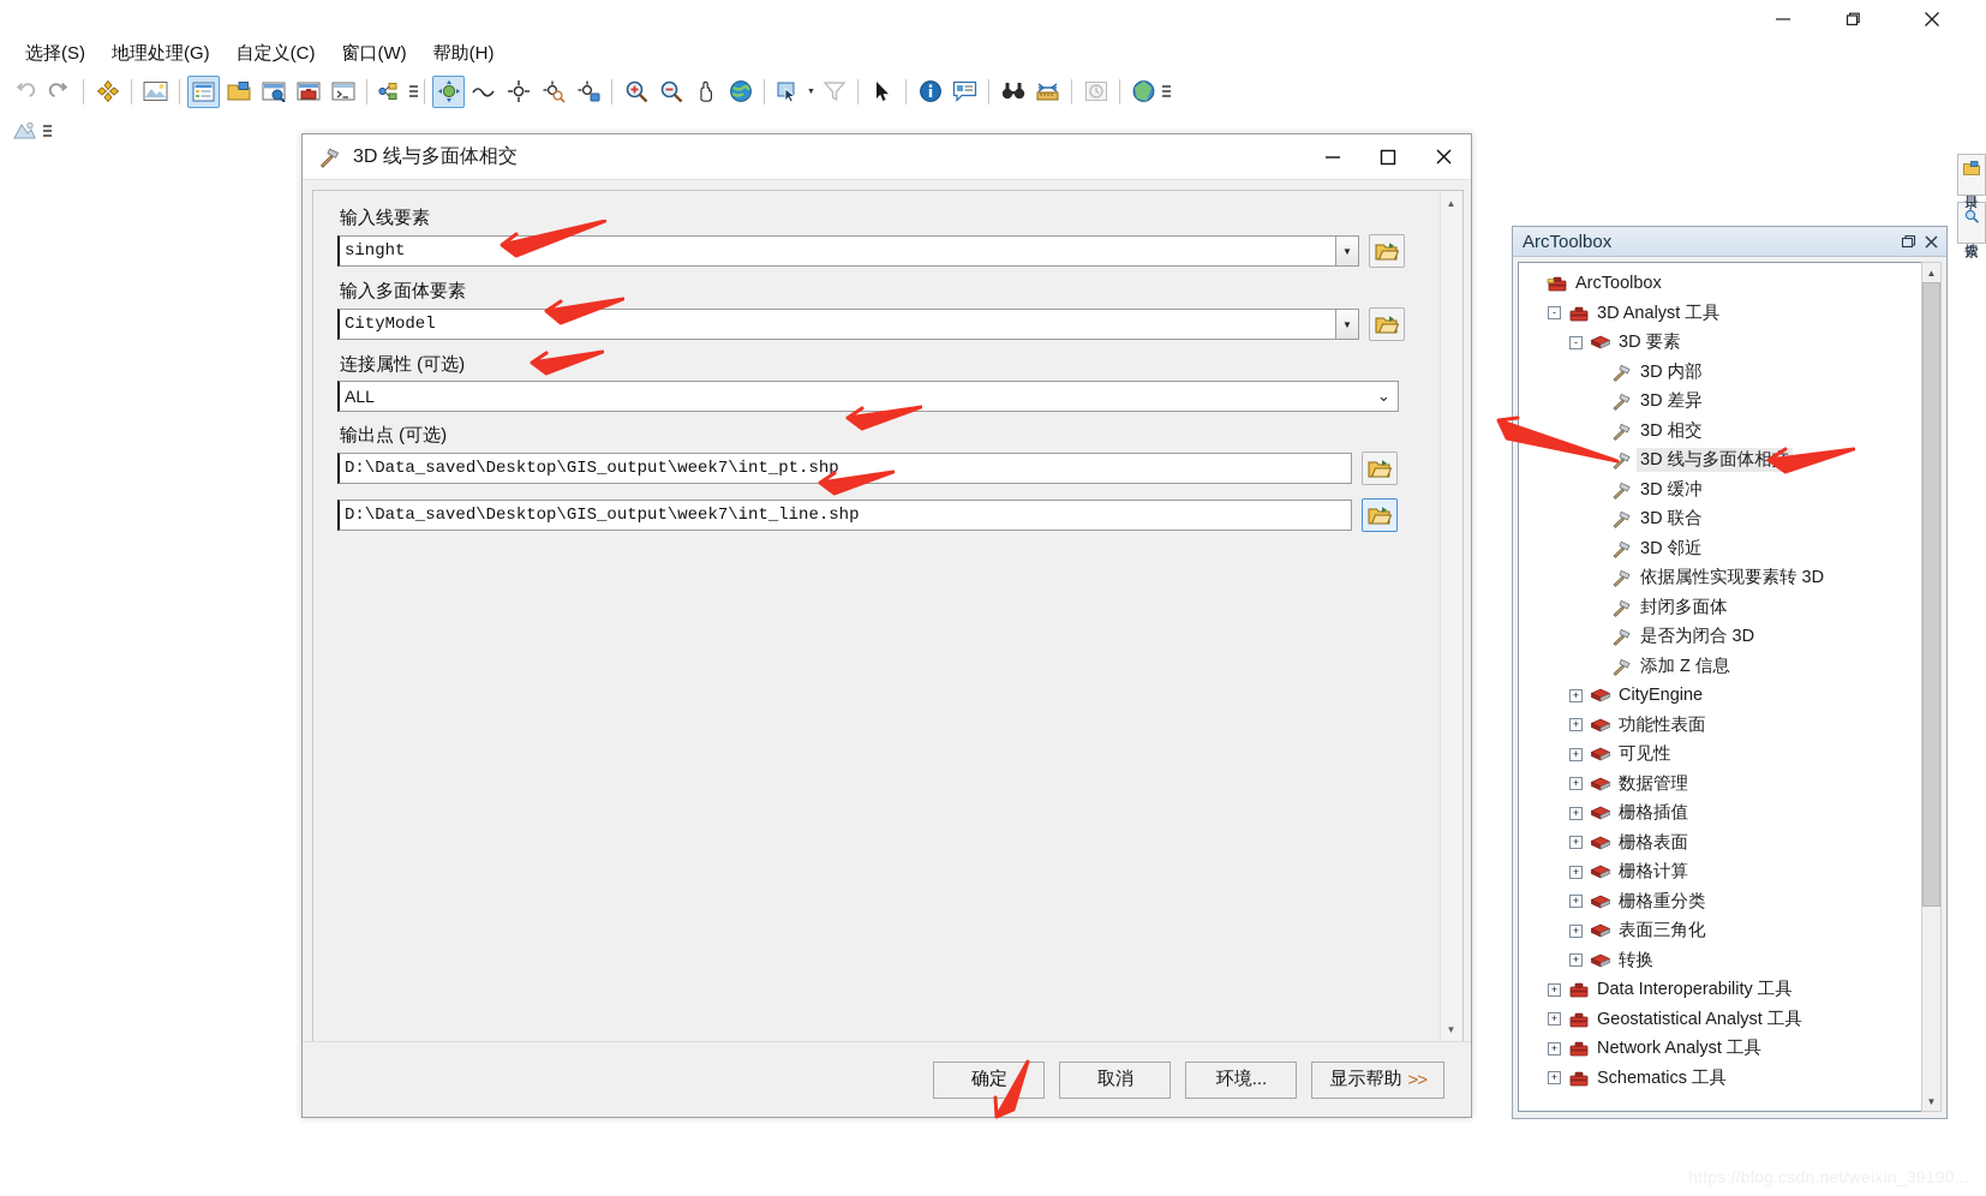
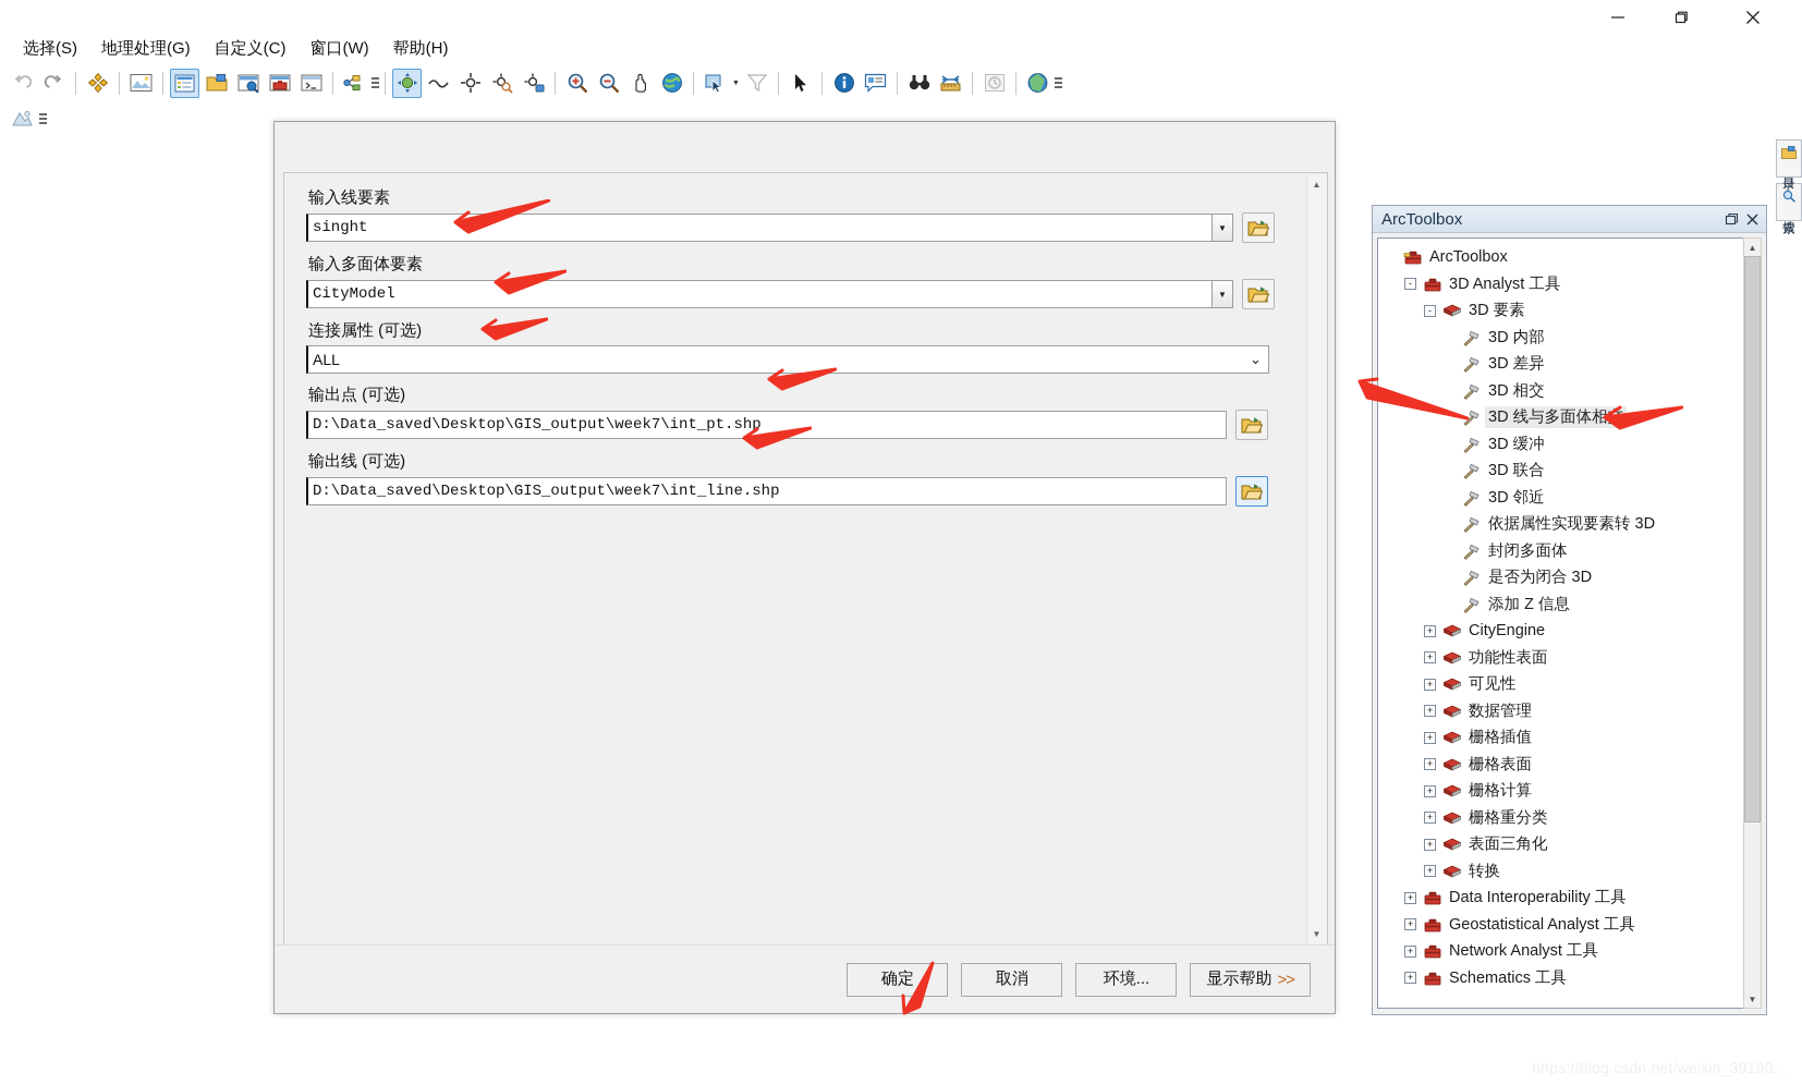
  选择(S)
  地理处理(G)
  自定义(C)
  窗口(W)
  帮助(H)
  ArcToolbox
  ArcToolbox
  -
  3D Analyst 工具
  -
  3D 要素
  3D 内部
  3D 差异
  3D 相交
  3D 线与多面体相
  3D 缓冲
  3D 联合
  3D 邻近
  依据属性实现要素转 3D
  封闭多面体
  是否为闭合 3D
  添加 Z 信息
  +
  CityEngine
  +
  功能性表面
  +
  可见性
  +
  数据管理
  +
  栅格插值
  +
  栅格表面
  +
  栅格计算
  +
  栅格重分类
  +
  表面三角化
  +
  转换
  +
  Data Interoperability 工具
  +
  Geostatistical Analyst 工具
  +
  Network Analyst 工具
  +
  Schematics 工具
  ▲
  ▼
- 3D 线与多面体相交
  输入线要素
  singht
  ▼
  输入多面体要素
  CityModel
  ▼
  连接属性 (可选)
  ALL
  ⌄
  输出点 (可选)
  D:\Data_saved\Desktop\GIS_output\week7\int_pt.shp
+ 输出线 (可选)
  D:\Data_saved\Desktop\GIS_output\week7\int_line.shp
  ▲
  ▼
  确定
  取消
  环境...
  显示帮助
  >>
